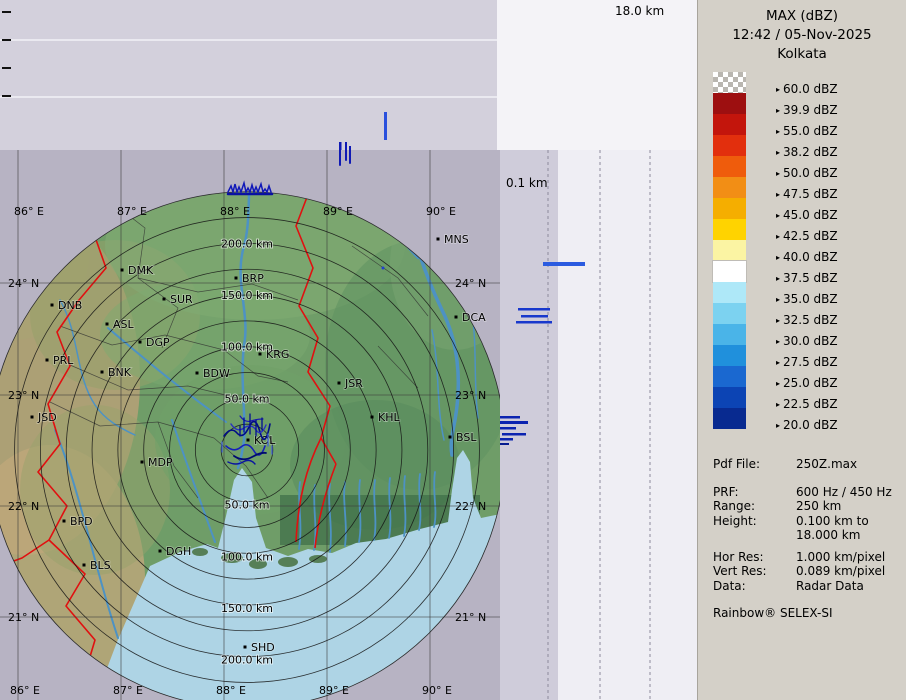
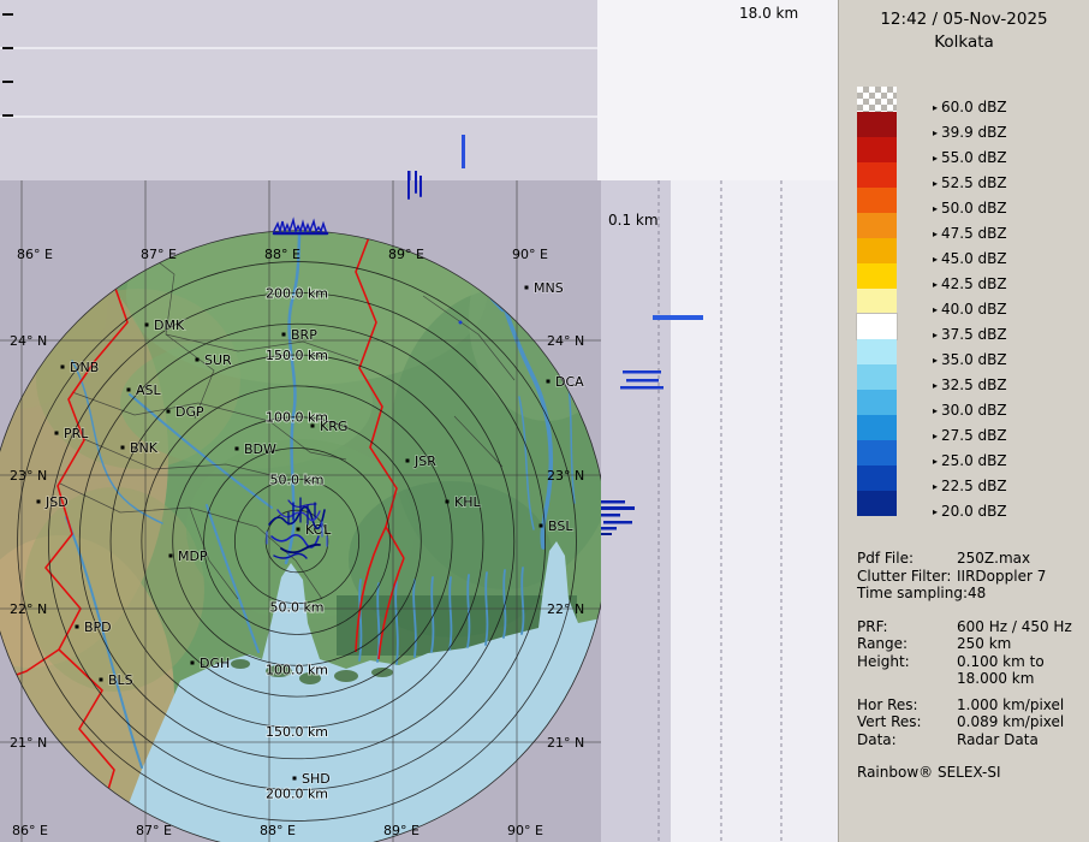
  18.0 km
  0.1 km
  86° E
  86° E
  87° E
  87° E
  88° E
  88° E
  89° E
  89° E
  90° E
  90° E
  24° N
  24° N
  23° N
  23° N
  22° N
  22° N
  21° N
  21° N
  200.0 km
  150.0 km
  100.0 km
  50.0 km
  50.0 km
  100.0 km
  150.0 km
  200.0 km
  MNS
  DMK
  BRP
  SUR
  DNB
  ASL
  DGP
  DCA
  PRL
  BNK
  BDW
  KRG
  JSR
  JSD
  KHL
  BSL
  KOL
  MDP
  BPD
  DGH
  BLS
  SHD
- MAX (dBZ)
  12:42 / 05-Nov-2025
  Kolkata
  ▸ 60.0 dBZ
  ▸ 39.9 dBZ
  ▸ 55.0 dBZ
- ▸ 38.2 dBZ
+ ▸ 52.5 dBZ
  ▸ 50.0 dBZ
  ▸ 47.5 dBZ
  ▸ 45.0 dBZ
  ▸ 42.5 dBZ
  ▸ 40.0 dBZ
  ▸ 37.5 dBZ
  ▸ 35.0 dBZ
  ▸ 32.5 dBZ
  ▸ 30.0 dBZ
  ▸ 27.5 dBZ
  ▸ 25.0 dBZ
  ▸ 22.5 dBZ
  ▸ 20.0 dBZ
  Pdf File:
  250Z.max
+ Clutter Filter:
+ IIRDoppler 7
+ Time sampling:48
  PRF:
  600 Hz / 450 Hz
  Range:
  250 km
  Height:
  0.100 km to
  18.000 km
  Hor Res:
  1.000 km/pixel
  Vert Res:
  0.089 km/pixel
  Data:
  Radar Data
  Rainbow® SELEX-SI
